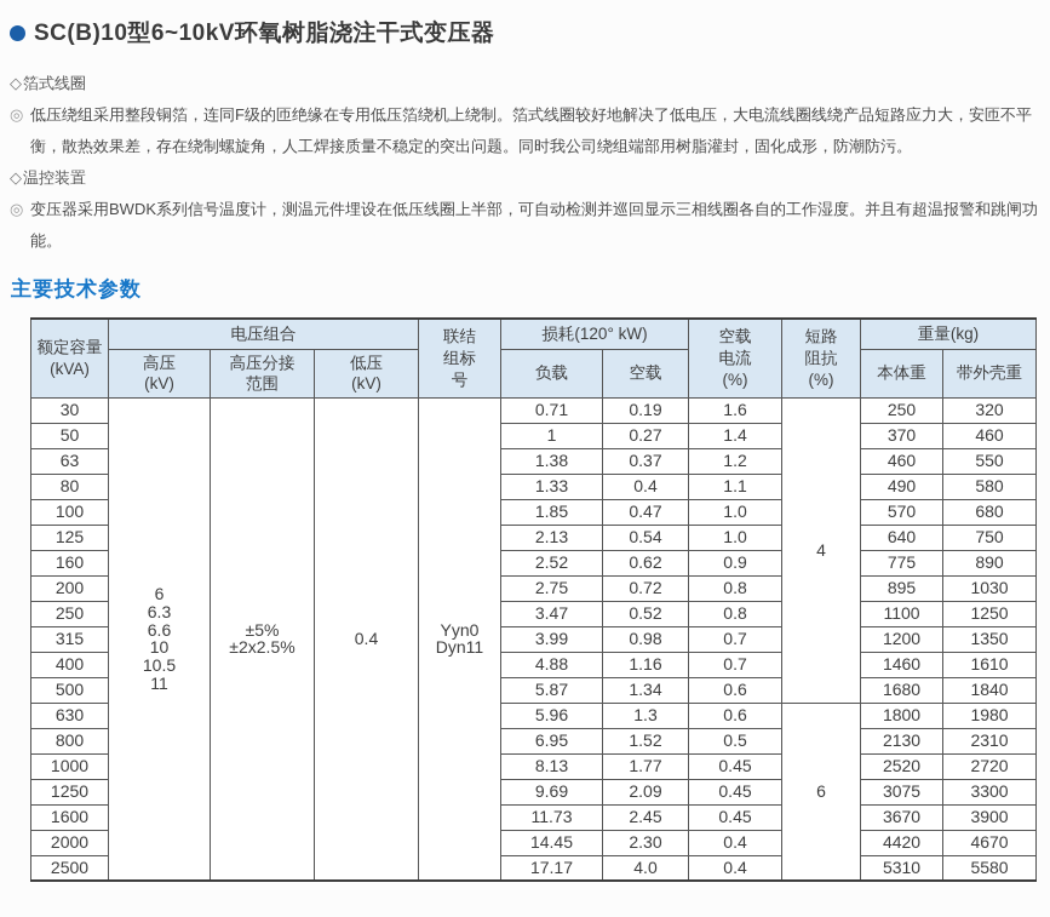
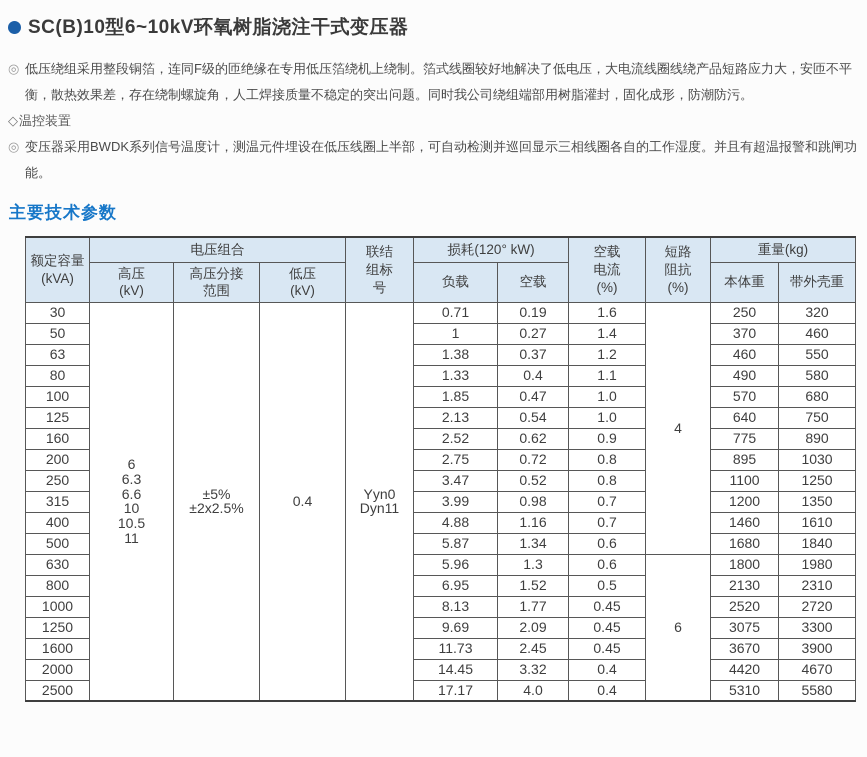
  SC(B)10型6~10kV环氧树脂浇注干式变压器
- ◇箔式线圈
  ◎
  低压绕组采用整段铜箔，连同F级的匝绝缘在专用低压箔绕机上绕制。箔式线圈较好地解决了低电压，大电流线圈线绕产品短路应力大，安匝不平衡，散热效果差，存在绕制螺旋角，人工焊接质量不稳定的突出问题。同时我公司绕组端部用树脂灌封，固化成形，防潮防污。
  ◇温控装置
  ◎
  变压器采用BWDK系列信号温度计，测温元件埋设在低压线圈上半部，可自动检测并巡回显示三相线圈各自的工作湿度。并且有超温报警和跳闸功能。
  主要技术参数
  额定容量 (kVA)	电压组合	联结 组标 号	损耗(120° kW)	空载 电流 (%)	短路 阻抗 (%)	重量(kg)
  高压 (kV)	高压分接 范围	低压 (kV)	负载	空载	本体重	带外壳重
  30	6 6.3 6.6 10 10.5 11	±5% ±2x2.5%	0.4	Yyn0 Dyn11	0.71	0.19	1.6	4	250	320
  50	1	0.27	1.4	370	460
  63	1.38	0.37	1.2	460	550
  80	1.33	0.4	1.1	490	580
  100	1.85	0.47	1.0	570	680
  125	2.13	0.54	1.0	640	750
  160	2.52	0.62	0.9	775	890
  200	2.75	0.72	0.8	895	1030
  250	3.47	0.52	0.8	1100	1250
  315	3.99	0.98	0.7	1200	1350
  400	4.88	1.16	0.7	1460	1610
  500	5.87	1.34	0.6	1680	1840
  630	5.96	1.3	0.6	6	1800	1980
  800	6.95	1.52	0.5	2130	2310
  1000	8.13	1.77	0.45	2520	2720
  1250	9.69	2.09	0.45	3075	3300
  1600	11.73	2.45	0.45	3670	3900
- 2000	14.45	2.30	0.4	4420	4670
+ 2000	14.45	3.32	0.4	4420	4670
  2500	17.17	4.0	0.4	5310	5580
